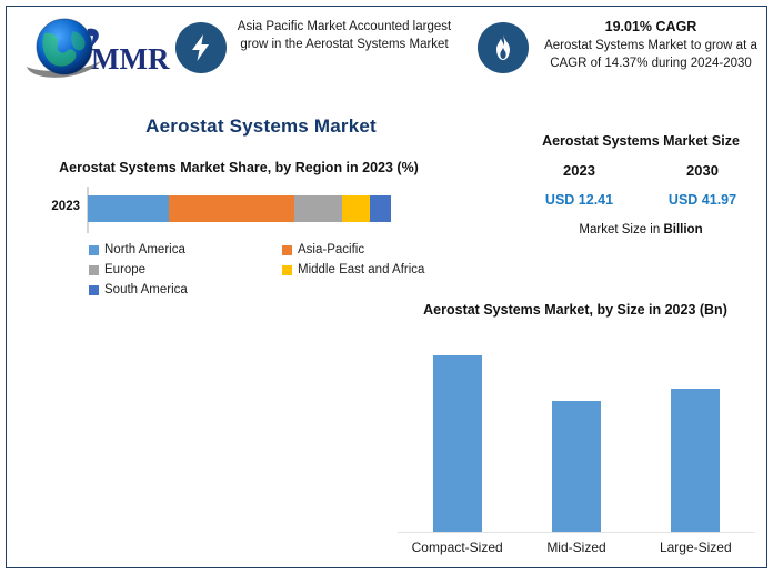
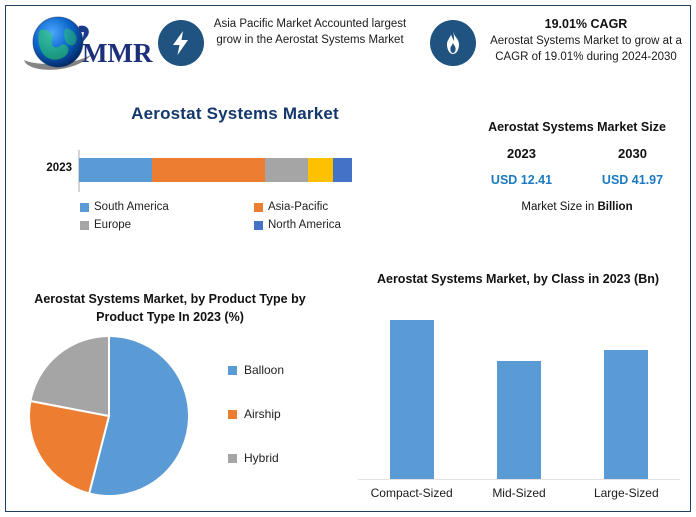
  MMR
  Asia Pacific Market Accounted largest grow in the Aerostat Systems Market
  19.01% CAGR
- Aerostat Systems Market to grow at a CAGR of 14.37% during 2024-2030
+ Aerostat Systems Market to grow at a CAGR of 19.01% during 2024-2030
  Aerostat Systems Market
- Aerostat Systems Market Share, by Region in 2023 (%)
  2023
- North America
+ South America
  Asia-Pacific
  Europe
- Middle East and Africa
- South America
+ North America
  Aerostat Systems Market Size
  2023
  USD 12.41
  2030
  USD 41.97
  Market Size in Billion
+ Aerostat Systems Market, by Product Type by Product Type In 2023 (%)
+ Balloon
+ Airship
+ Hybrid
- Aerostat Systems Market, by Size in 2023 (Bn)
+ Aerostat Systems Market, by Class in 2023 (Bn)
  Compact-Sized
  Mid-Sized
  Large-Sized
